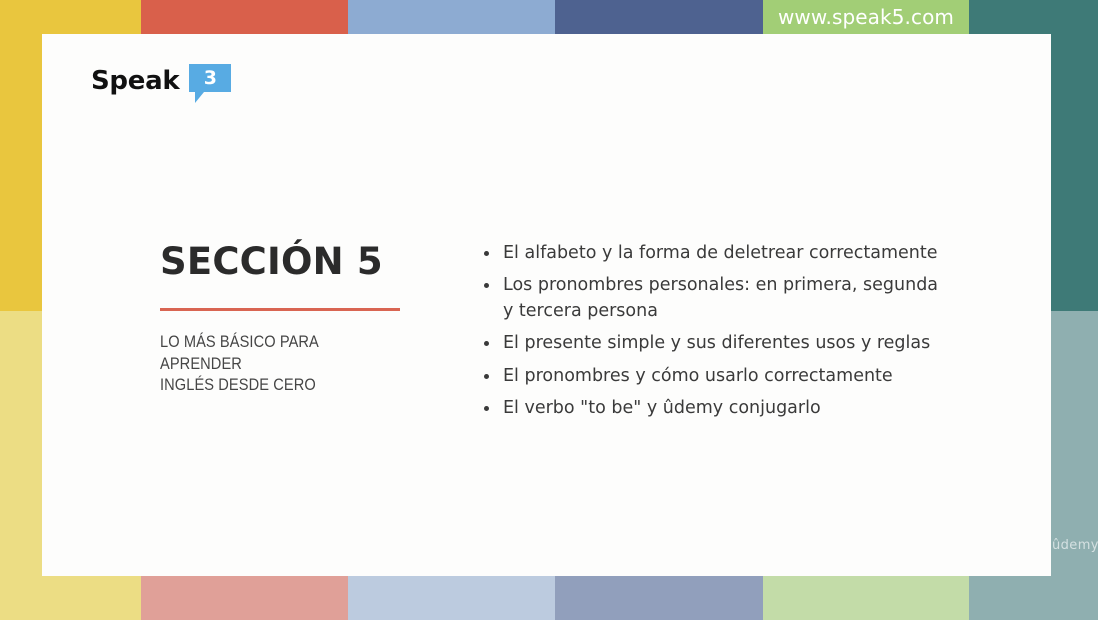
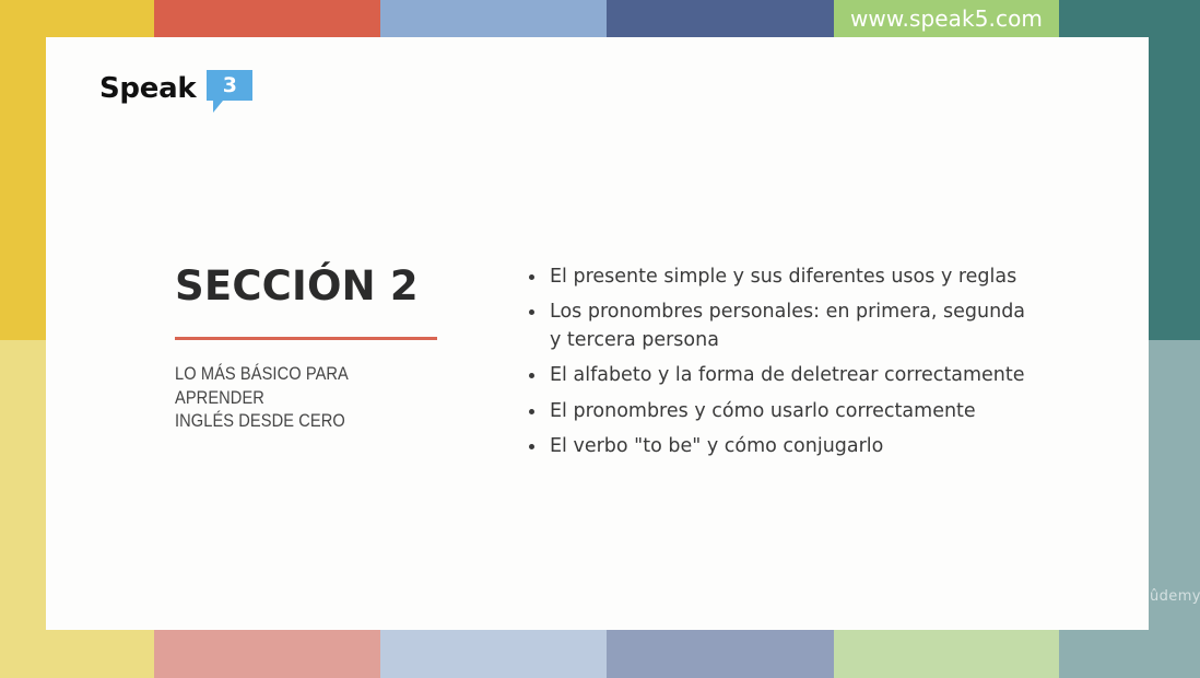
  www.speak5.com
  ûdemy
  Speak
  3
- SECCIÓN 5
+ SECCIÓN 2
  LO MÁS BÁSICO PARA APRENDER
  INGLÉS DESDE CERO
- El alfabeto y la forma de deletrear correctamente
+ El presente simple y sus diferentes usos y reglas
  Los pronombres personales: en primera, segunda y tercera persona
- El presente simple y sus diferentes usos y reglas
+ El alfabeto y la forma de deletrear correctamente
  El pronombres y cómo usarlo correctamente
- El verbo "to be" y ûdemy conjugarlo
+ El verbo "to be" y cómo conjugarlo
